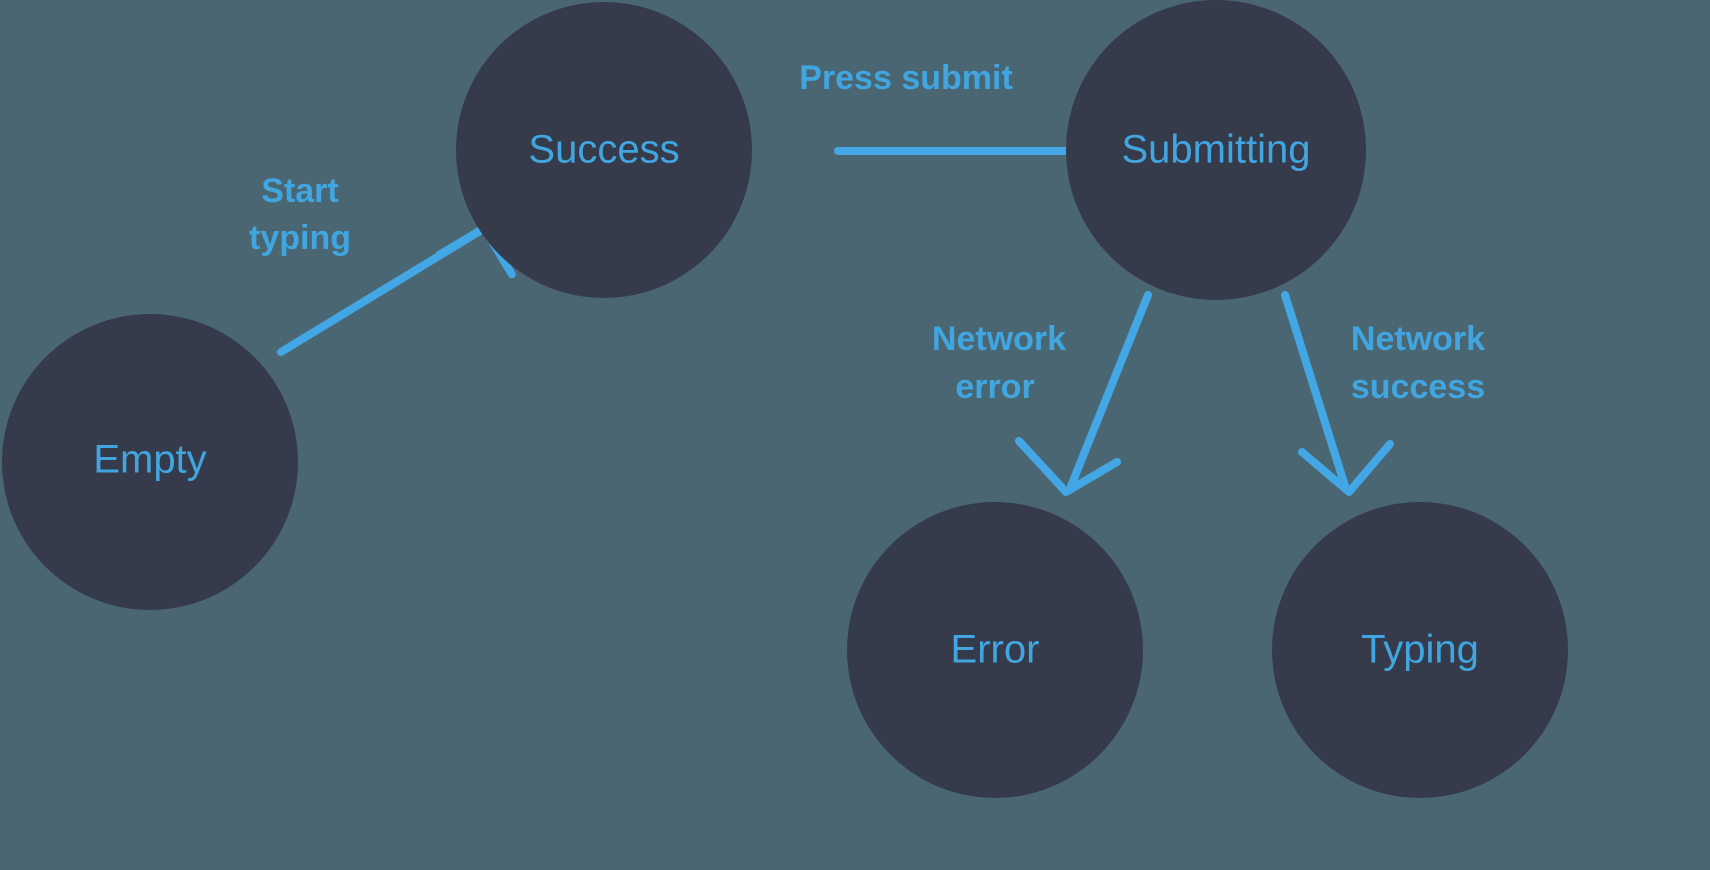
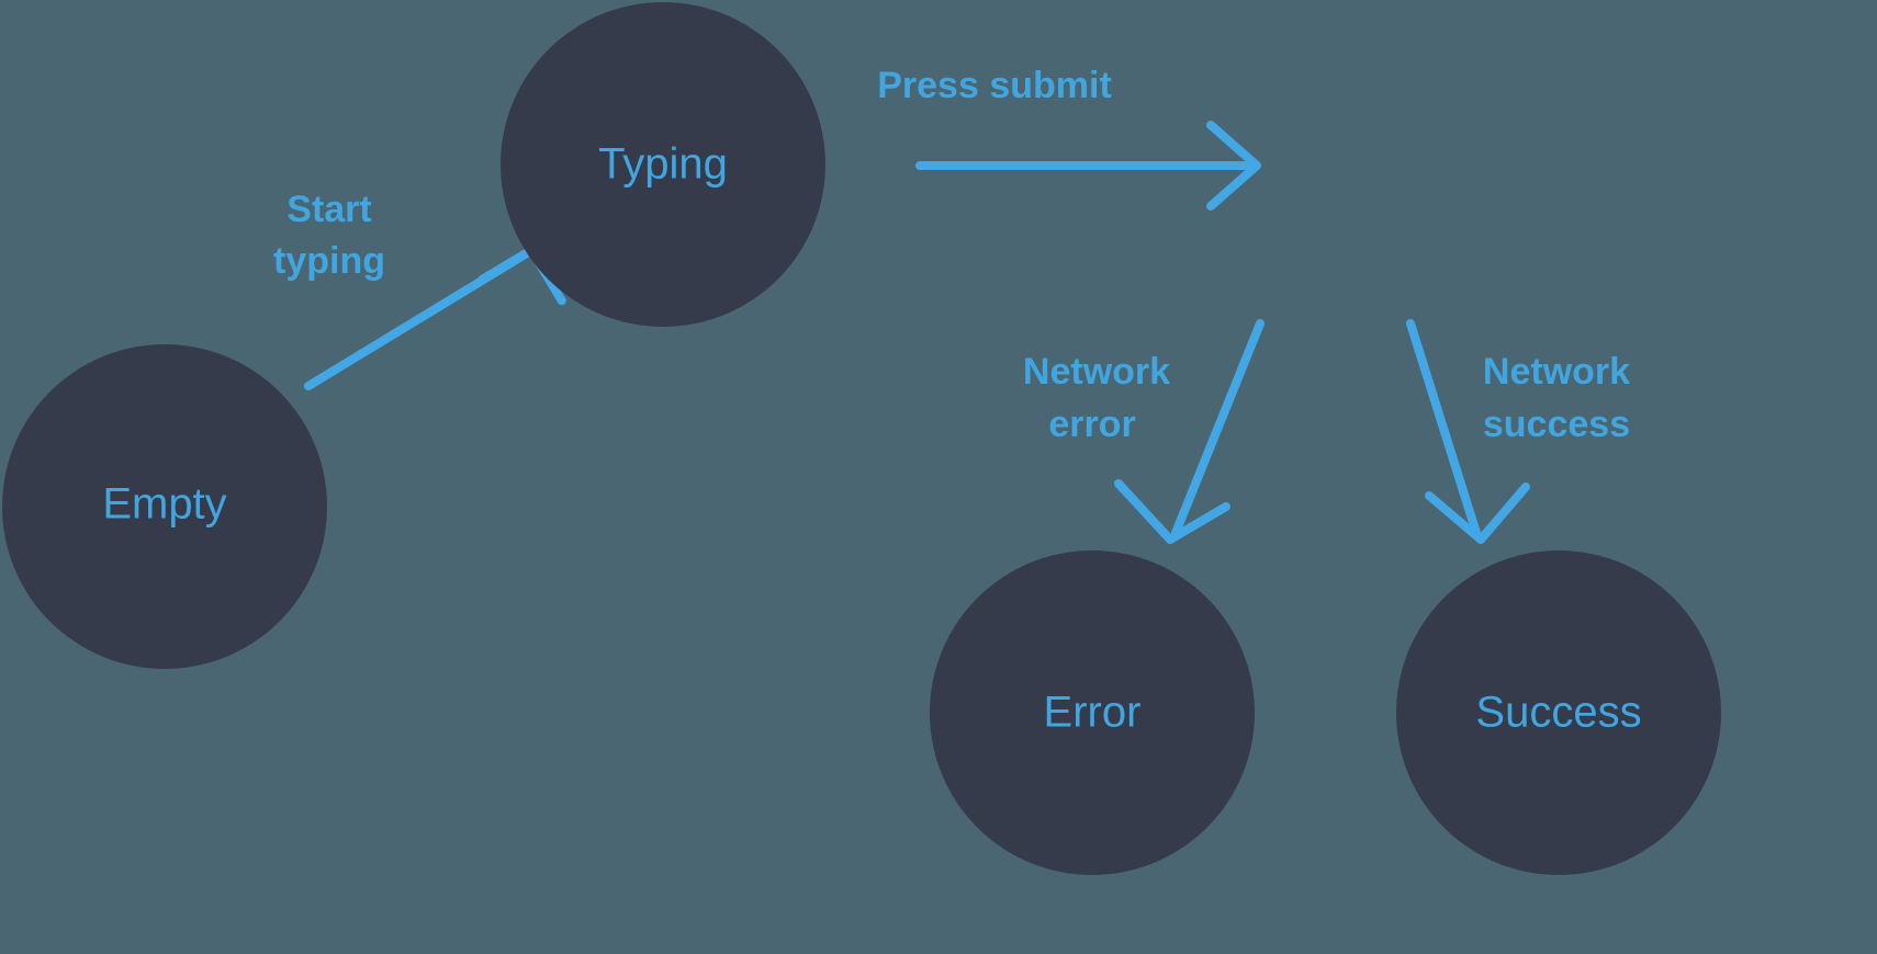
  Empty
- Success
+ Typing
- Submitting
  Error
- Typing
+ Success
  Start
  typing
  Press submit
  Network
  error
  Network
  success
